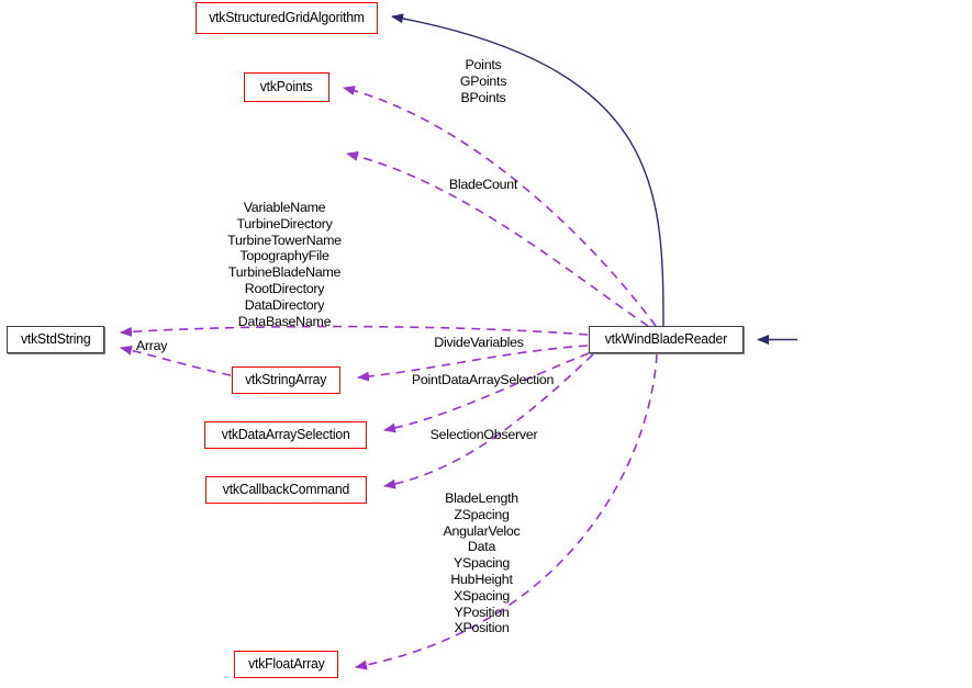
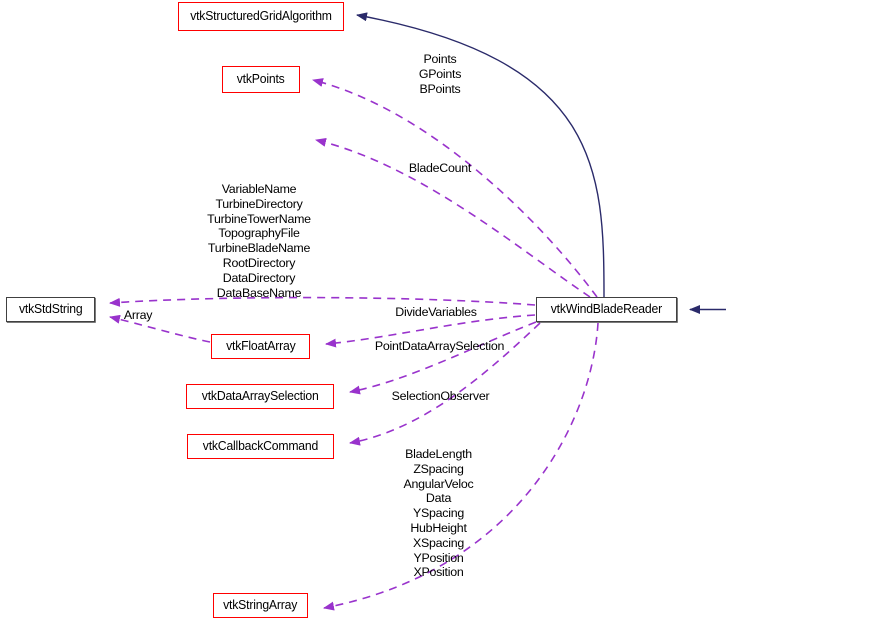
  vtkStructuredGridAlgorithm
  vtkPoints
  vtkStdString
- vtkStringArray
+ vtkFloatArray
  vtkDataArraySelection
  vtkCallbackCommand
- vtkFloatArray
+ vtkStringArray
  vtkWindBladeReader
  Points
  GPoints
  BPoints
  BladeCount
  VariableName
  TurbineDirectory
  TurbineTowerName
  TopographyFile
  TurbineBladeName
  RootDirectory
  DataDirectory
  DataBaseName
  Array
  DivideVariables
  PointDataArraySelection
  SelectionObserver
  BladeLength
  ZSpacing
  AngularVeloc
  Data
  YSpacing
  HubHeight
  XSpacing
  YPosition
  XPosition
